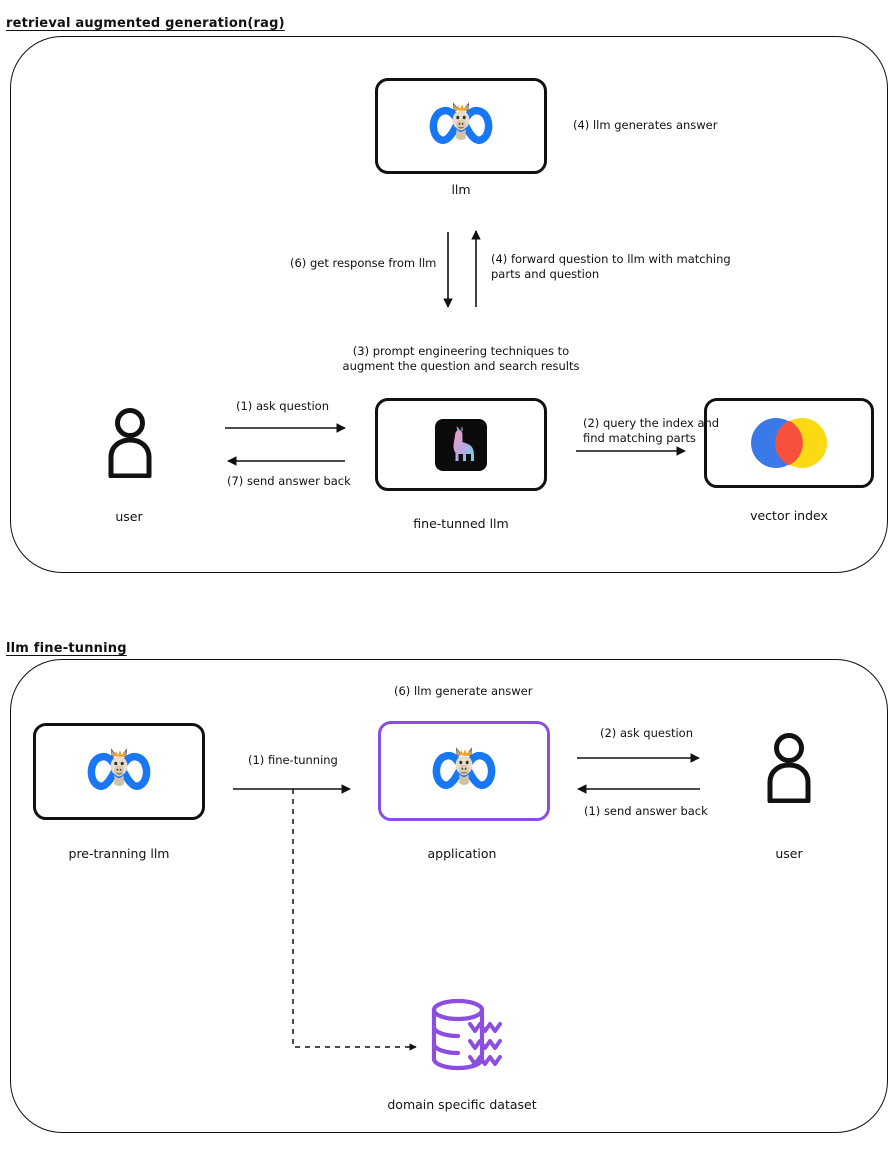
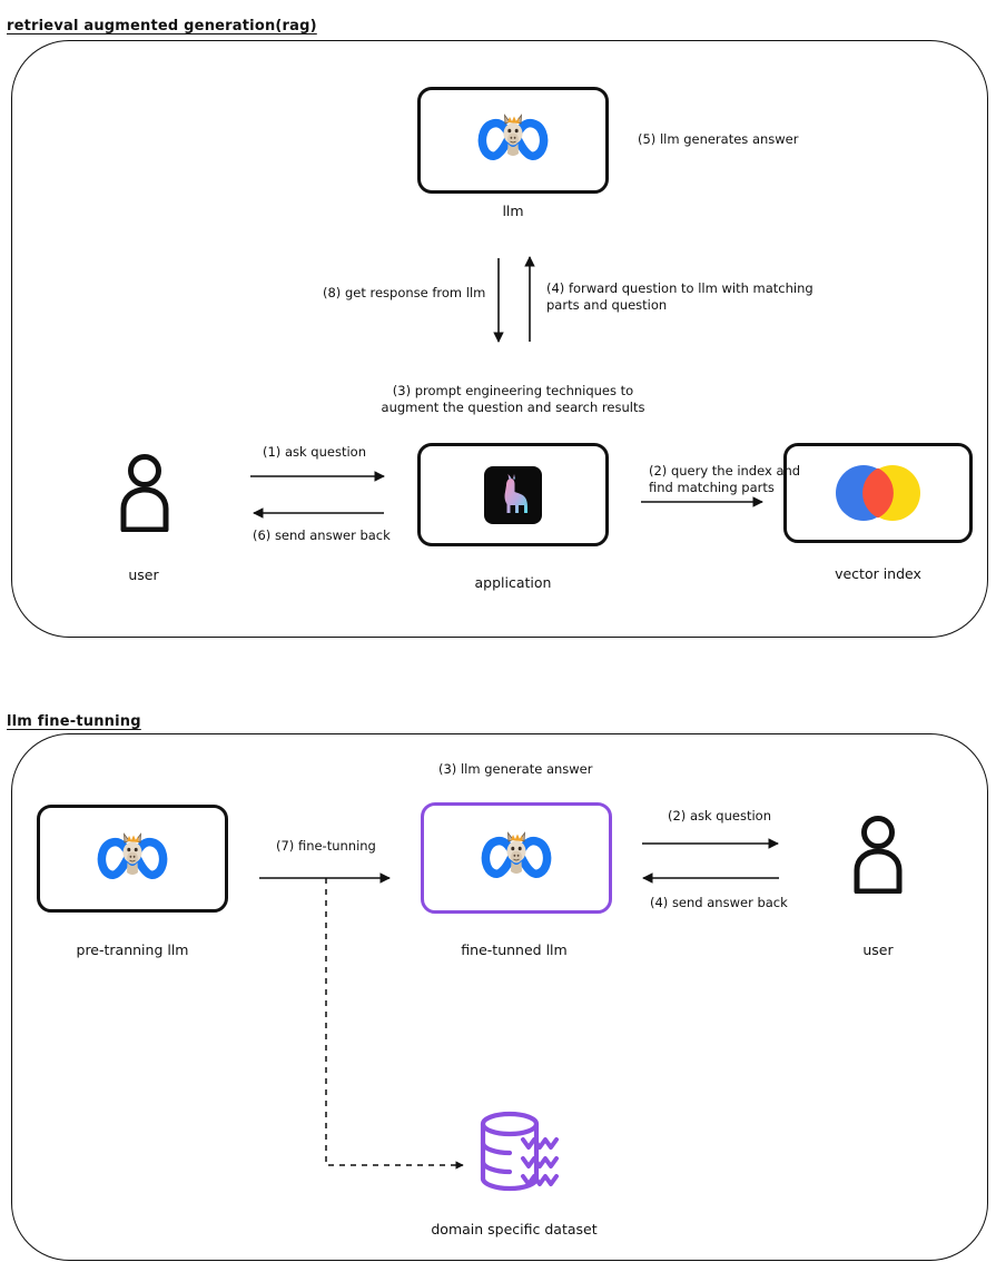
  retrieval augmented generation(rag)
  llm
- (4) llm generates answer
+ (5) llm generates answer
- (6) get response from llm
+ (8) get response from llm
  (4) forward question to llm with matching
  parts and question
  (3) prompt engineering techniques to
  augment the question and search results
- fine-tunned llm
+ application
  vector index
  user
  (1) ask question
- (7) send answer back
+ (6) send answer back
  (2) query the index and
  find matching parts
  llm fine-tunning
- (6) llm generate answer
+ (3) llm generate answer
  pre-tranning llm
- application
+ fine-tunned llm
  user
- (1) fine-tunning
+ (7) fine-tunning
  (2) ask question
- (1) send answer back
+ (4) send answer back
  domain specific dataset
